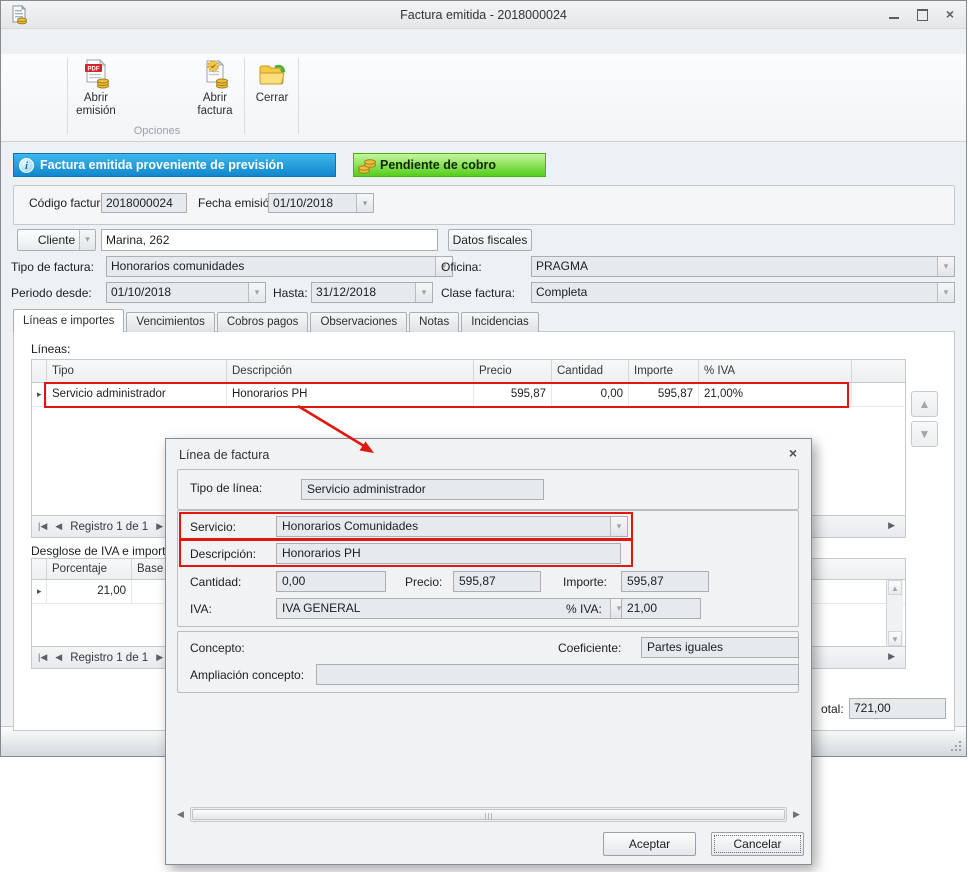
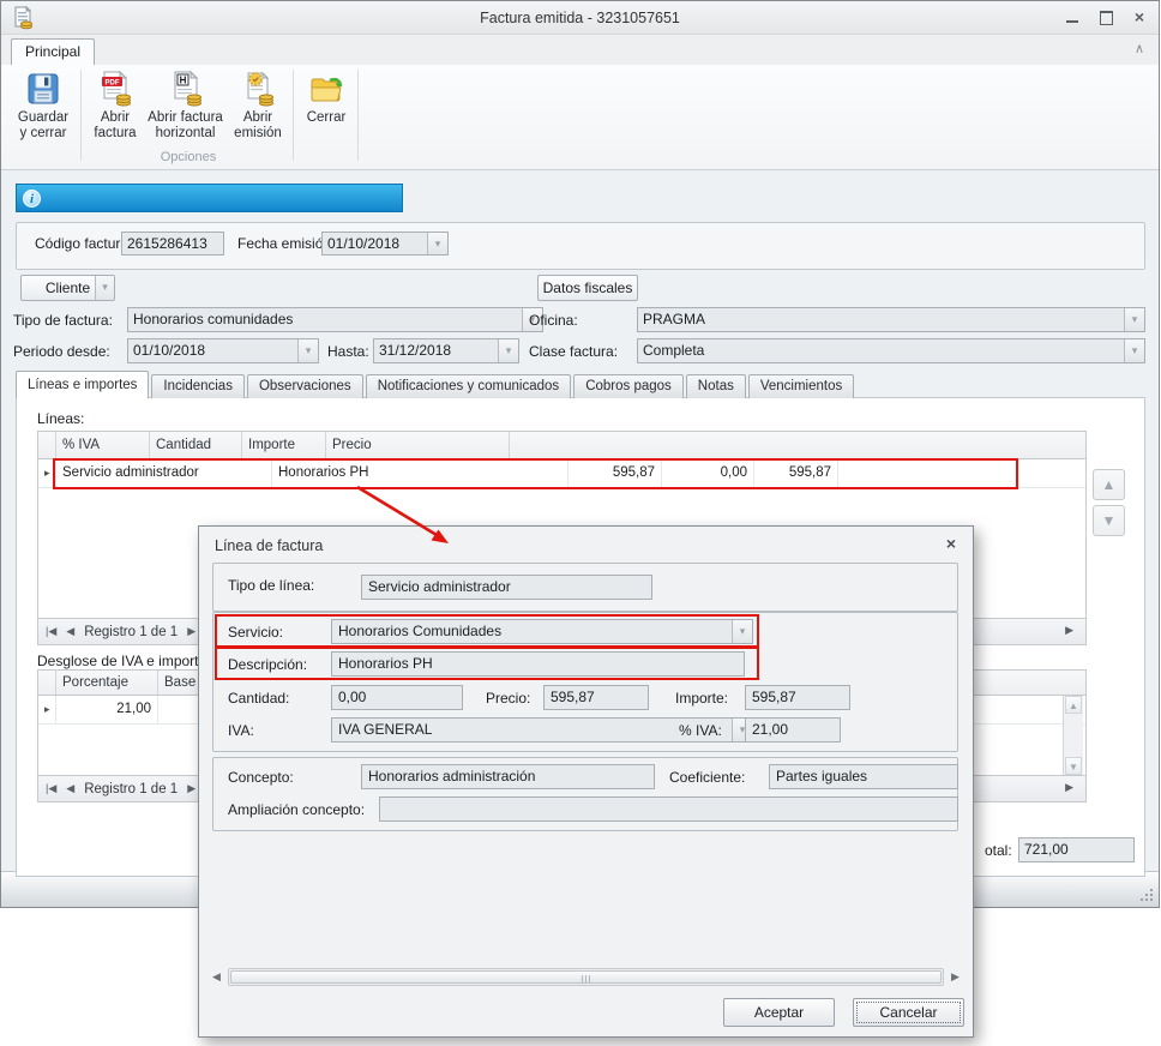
- Factura emitida - 2018000024
+ Factura emitida - 3231057651
  ×
+ Principal
+ ∧
+ Guardar
+ y cerrar
  Abrir
- emisión
+ factura
+ H
+ Abrir factura
+ horizontal
  Abrir
- factura
+ emisión
  Cerrar
  Opciones
  i
- Factura emitida proveniente de previsión
- Pendiente de cobro
  Código factur
- 2018000024
+ 2615286413
  Fecha emisió
  01/10/2018
  ▾
  Cliente
  ▾
- Marina, 262
  Datos fiscales
  Tipo de factura:
  Honorarios comunidades
  ▾
  Oficina:
  PRAGMA
  ▾
  Periodo desde:
  01/10/2018
  ▾
  Hasta:
  31/12/2018
  ▾
  Clase factura:
  Completa
  ▾
  Líneas e importes
- Vencimientos
+ Incidencias
- Cobros pagos
+ Observaciones
+ Notificaciones y comunicados
- Observaciones
+ Cobros pagos
  Notas
- Incidencias
+ Vencimientos
  Líneas:
- Tipo
- Descripción
- Precio
+ % IVA
  Cantidad
  Importe
- % IVA
+ Precio
  ▸
  Servicio administrador
  Honorarios PH
  595,87
  0,00
  595,87
- 21,00%
  |◀
  ◀
  Registro 1 de 1
  ▶
  ▶
  ▲
  ▼
  Desglose de IVA e import
  Porcentaje
  ▸
  21,00
  ▲
  ▼
  |◀
  ◀
  Registro 1 de 1
  ▶
  ▶
  otal:
  721,00
  Línea de factura
  ×
  Tipo de línea:
  Servicio administrador
  Servicio:
  Honorarios Comunidades
  ▾
  Descripción:
  Honorarios PH
  Cantidad:
  0,00
  Precio:
  595,87
  Importe:
  595,87
  IVA:
  IVA GENERAL
  ▾
  % IVA:
  21,00
  Concepto:
+ Honorarios administración
  Coeficiente:
  Partes iguales
  Ampliación concepto:
  ◀
  ▶
  Aceptar
  Cancelar
